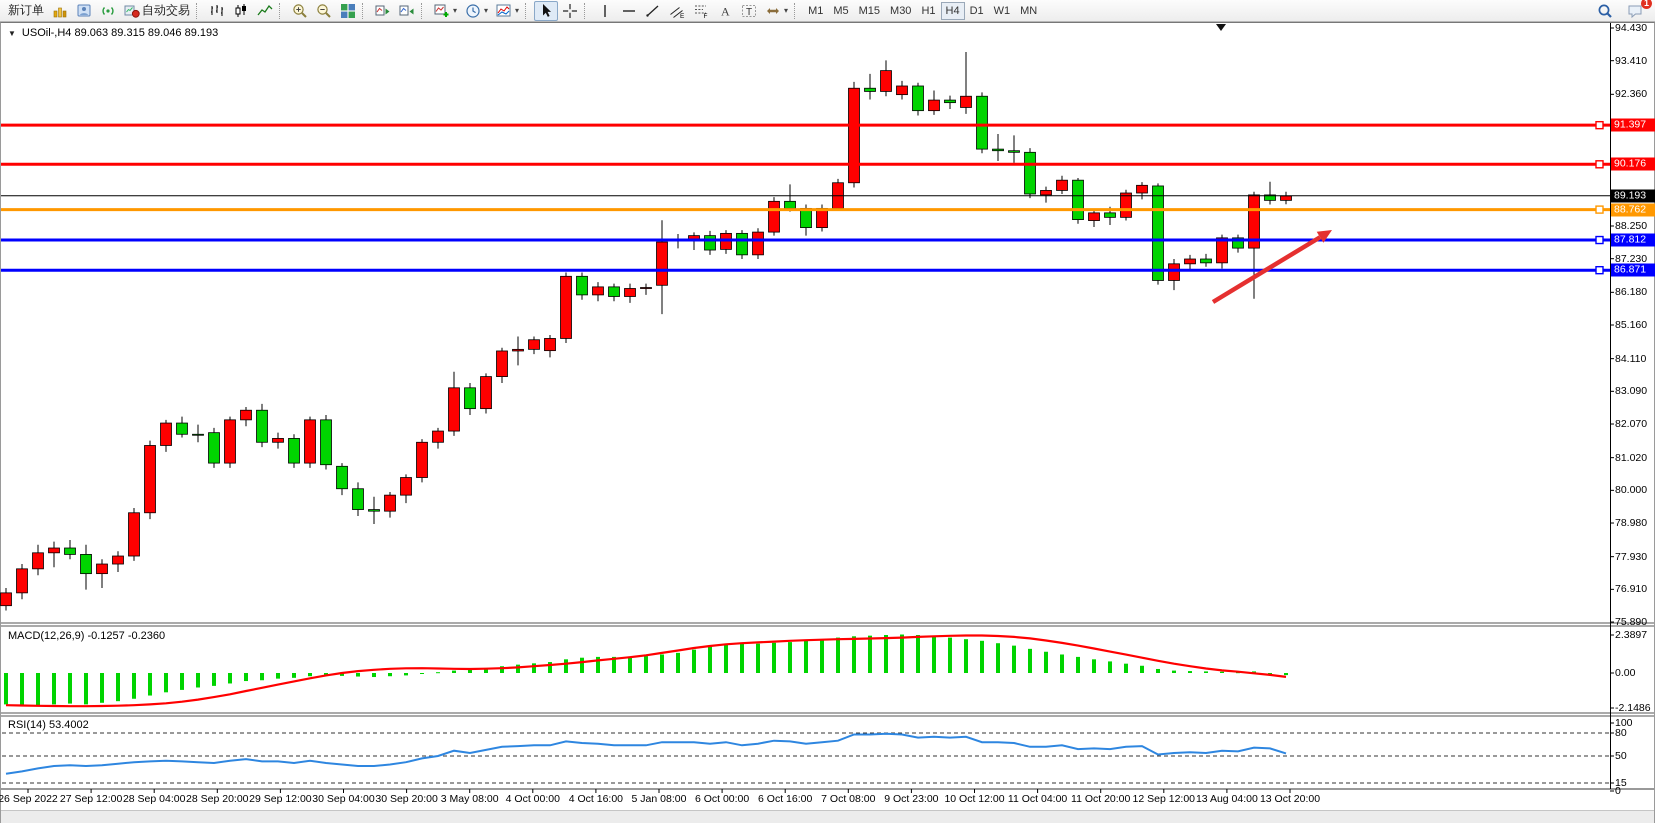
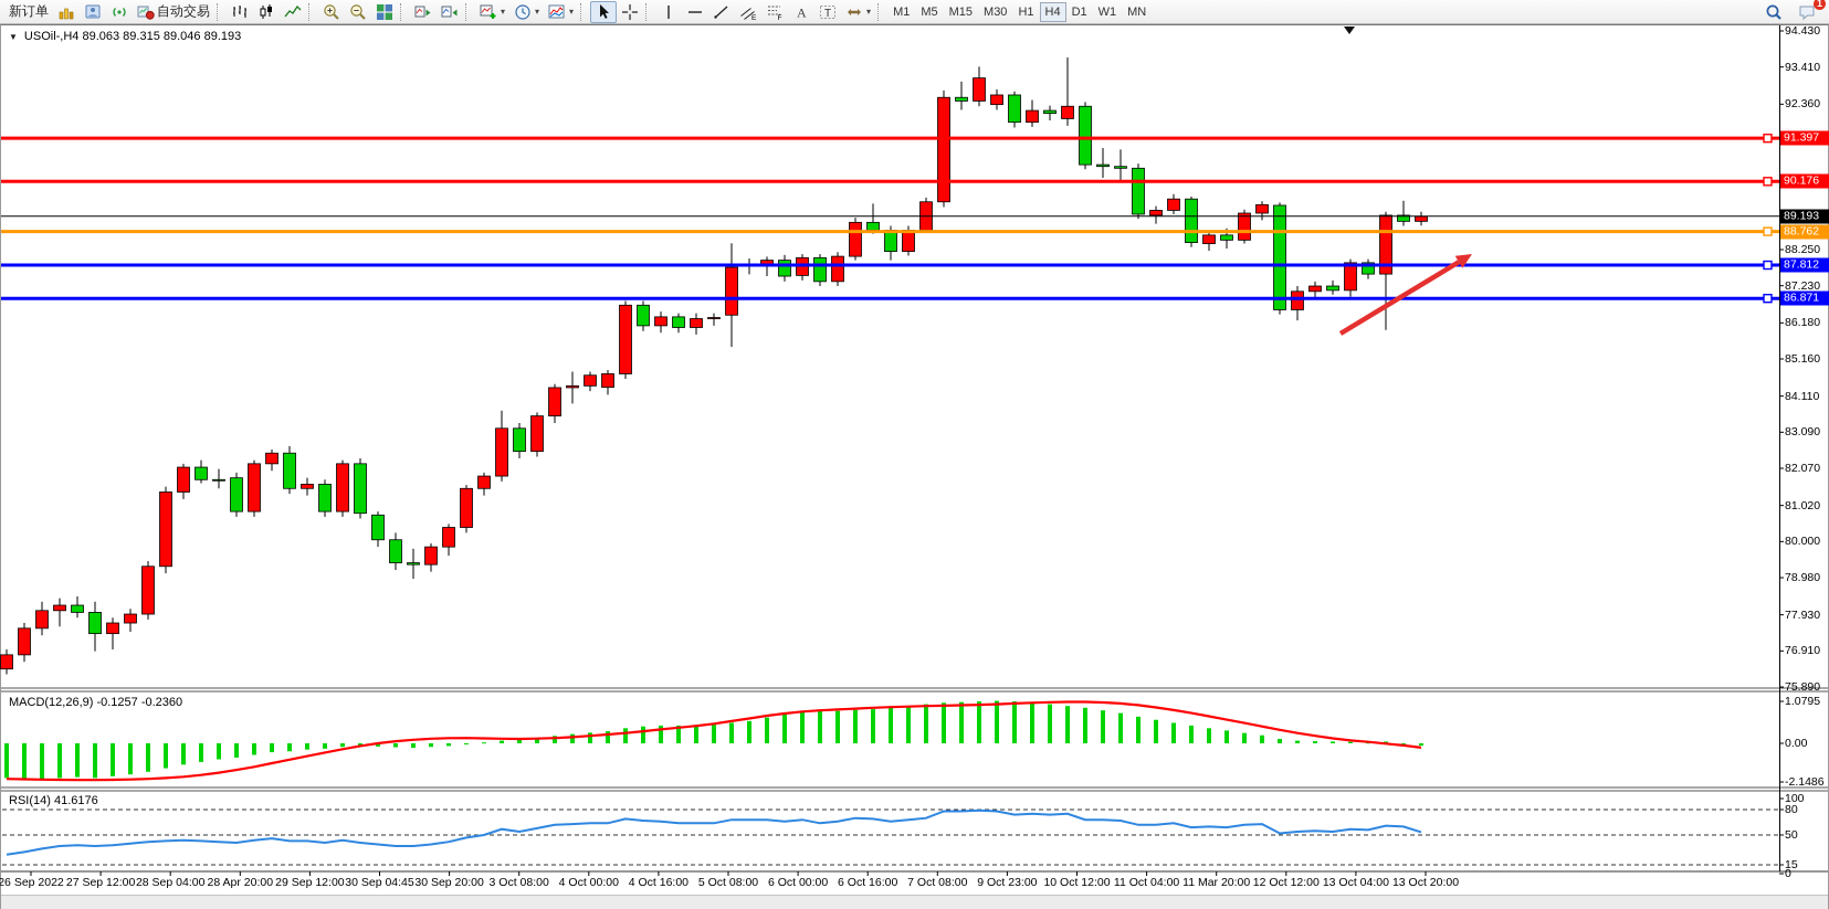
  新订单
  自动交易
  ▾
  ▾
  ▾
  A
  T
  ▾
  M1
  M5
  M15
  M30
  H1
  H4
  D1
  W1
  MN
  1
  ▼
  USOil-,H4 89.063 89.315 89.046 89.193
  MACD(12,26,9) -0.1257 -0.2360
- RSI(14) 53.4002
+ RSI(14) 41.6176
  94.430
  93.410
  92.360
  88.250
  87.230
  86.180
  85.160
  84.110
  83.090
  82.070
  81.020
  80.000
  78.980
  77.930
  76.910
  75.890
  91.397
  90.176
  89.193
  88.762
  87.812
  86.871
- 2.3897
+ 1.0795
  0.00
  -2.1486
  100
  80
  50
  15
  0
  26 Sep 2022
  27 Sep 12:00
  28 Sep 04:00
- 28 Sep 20:00
+ 28 Apr 20:00
  29 Sep 12:00
- 30 Sep 04:00
+ 30 Sep 04:45
  30 Sep 20:00
- 3 May 08:00
+ 3 Oct 08:00
  4 Oct 00:00
  4 Oct 16:00
- 5 Jan 08:00
+ 5 Oct 08:00
  6 Oct 00:00
  6 Oct 16:00
  7 Oct 08:00
  9 Oct 23:00
  10 Oct 12:00
  11 Oct 04:00
- 11 Oct 20:00
+ 11 Mar 20:00
- 12 Sep 12:00
+ 12 Oct 12:00
- 13 Aug 04:00
+ 13 Oct 04:00
  13 Oct 20:00
